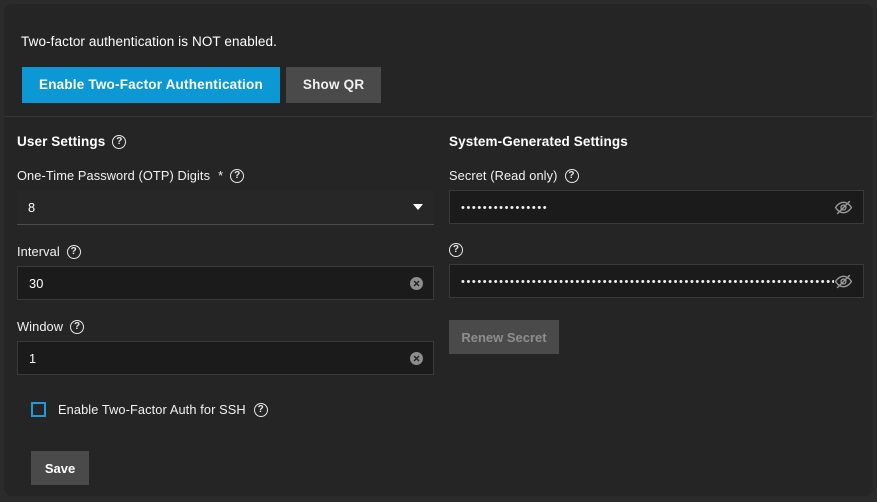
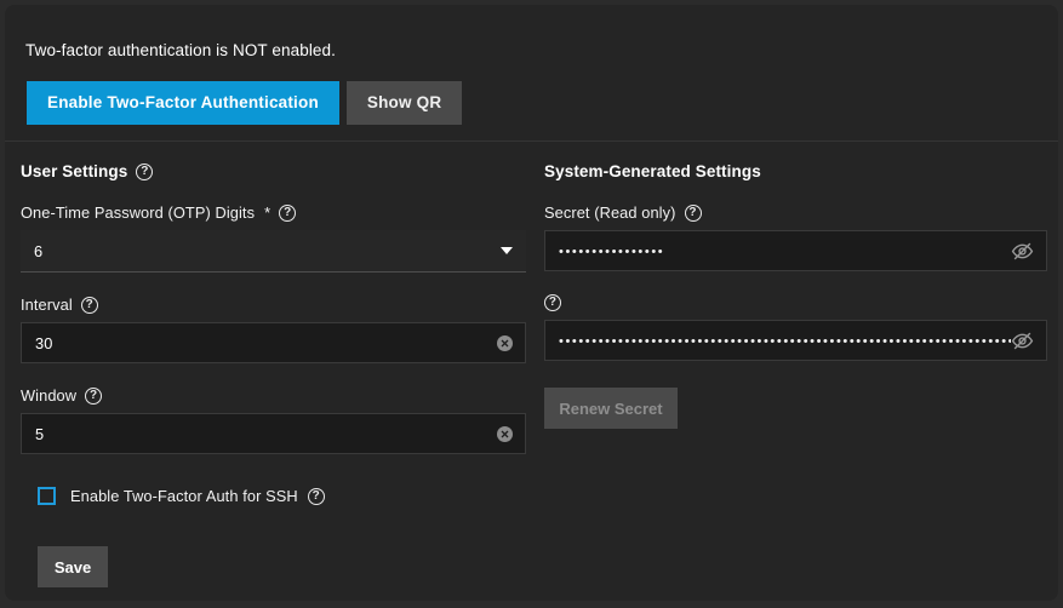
  Two-factor authentication is NOT enabled.
  Enable Two-Factor Authentication
  Show QR
  User Settings
  ?
  One-Time Password (OTP) Digits
  *
  ?
- 8
+ 6
  Interval
  ?
  30
  Window
  ?
- 1
+ 5
  Enable Two-Factor Auth for SSH
  ?
  Save
  System-Generated Settings
  Secret (Read only)
  ?
  ••••••••••••••••
  ?
  ••••••••••••••••••••••••••••••••••••••••••••••••••••••••••••••••••••
  Renew Secret
